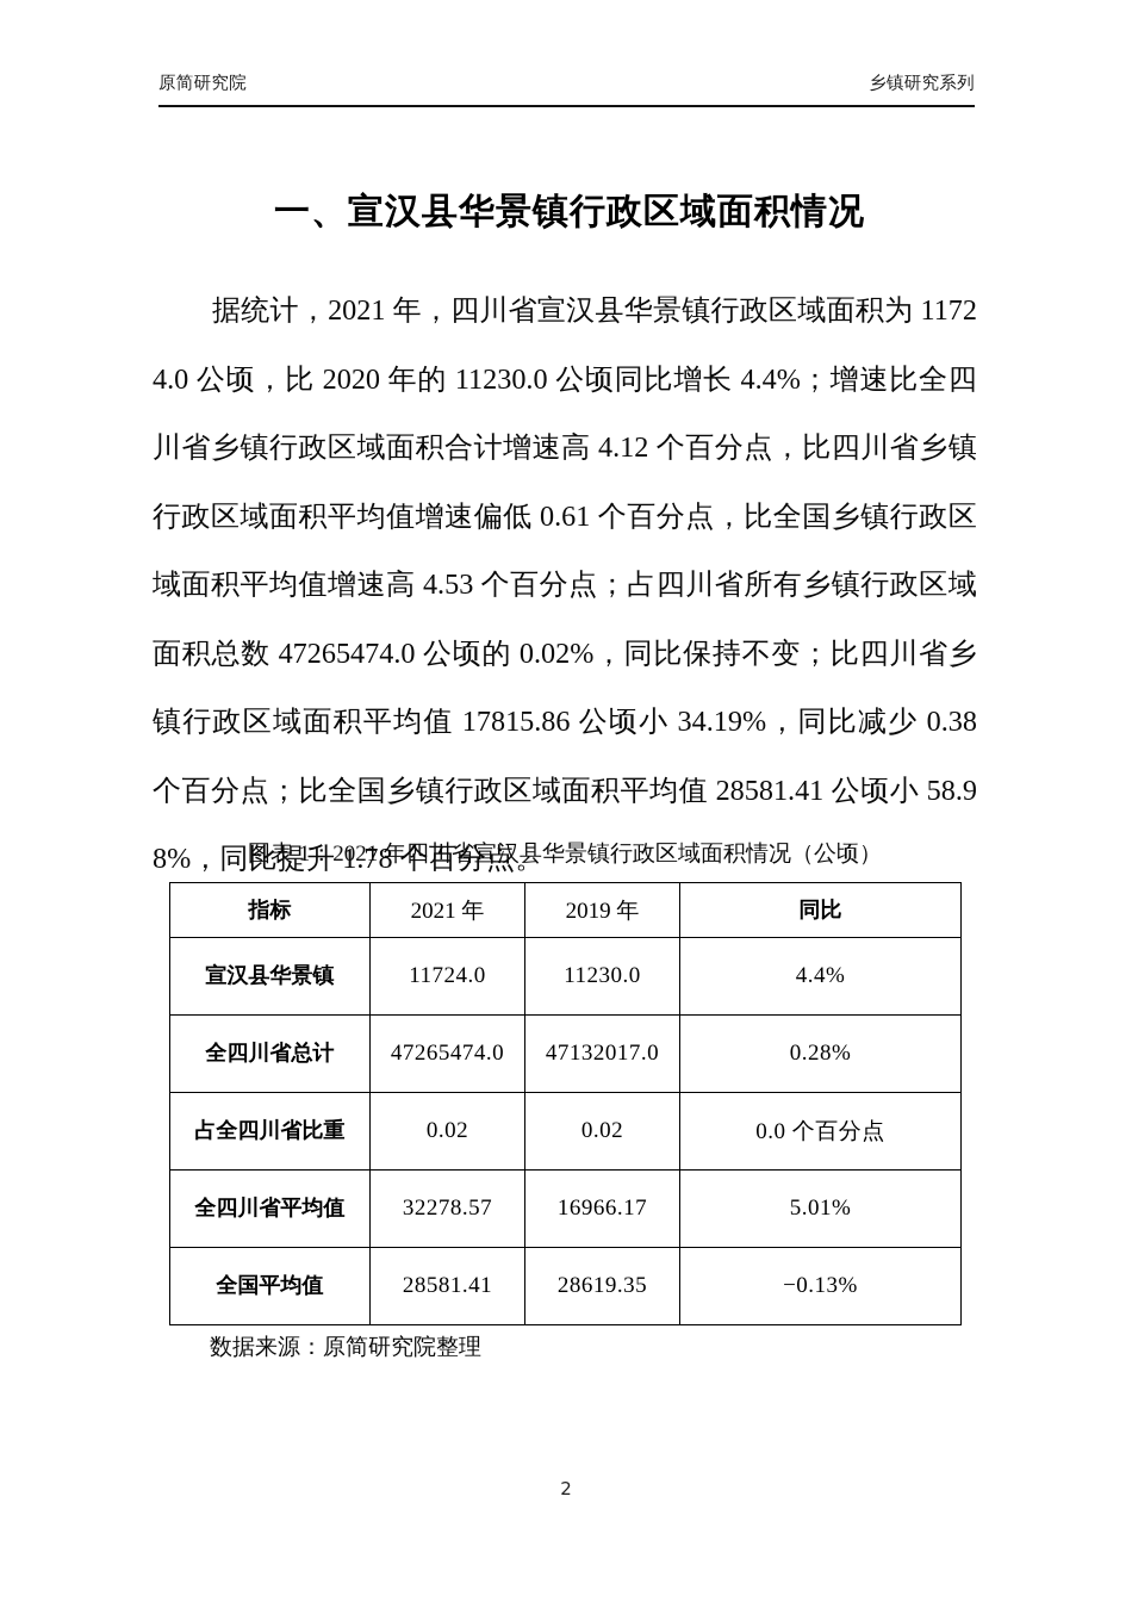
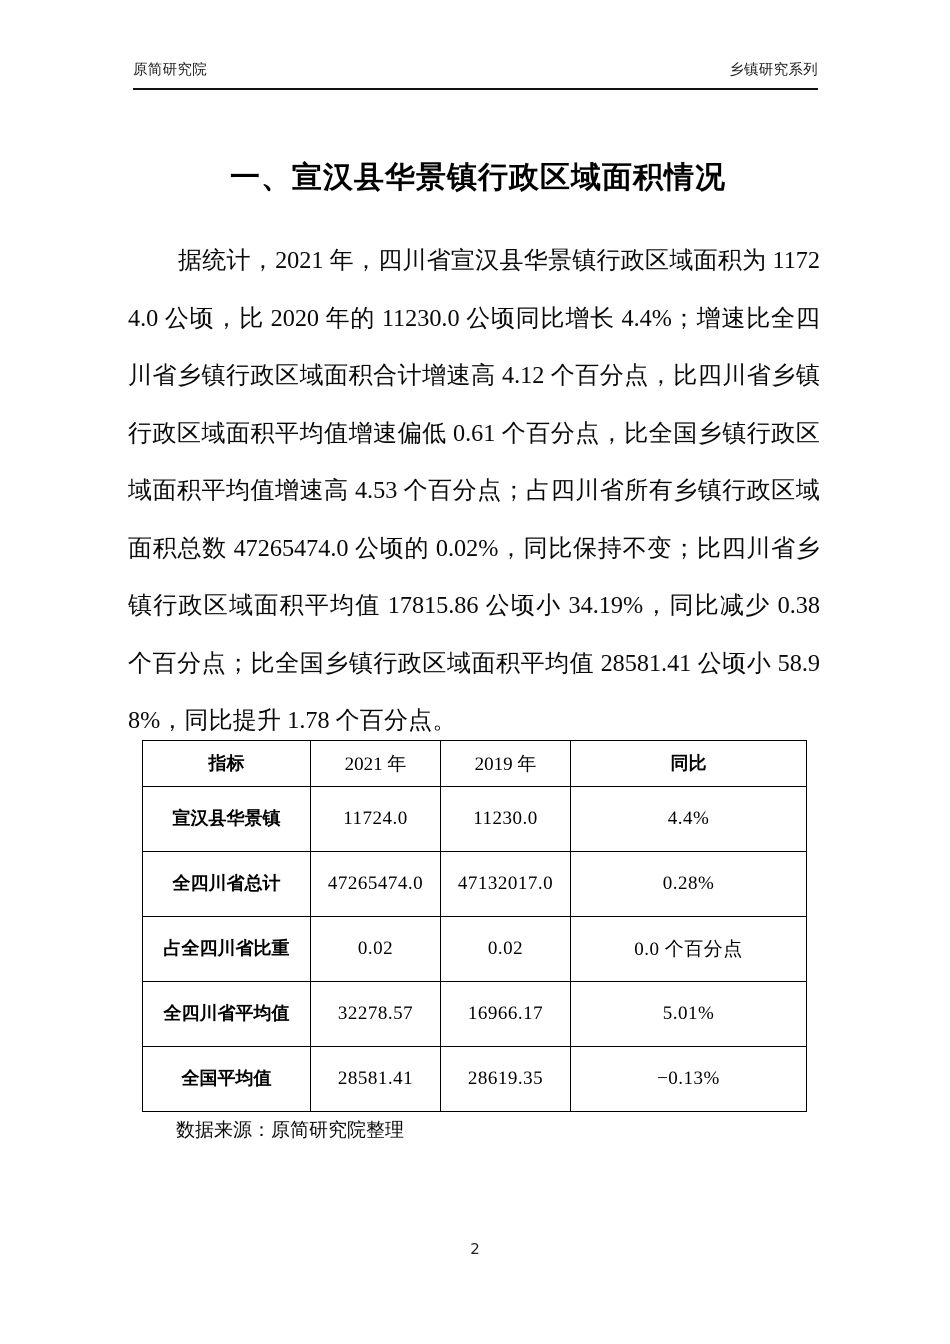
  原简研究院
  乡镇研究系列
  一、宣汉县华景镇行政区域面积情况
  据统计，2021 年，四川省宣汉县华景镇行政区域面积为 11724.0 公顷，比 2020 年的 11230.0 公顷同比增长 4.4%；增速比全四川省乡镇行政区域面积合计增速高 4.12 个百分点，比四川省乡镇行政区域面积平均值增速偏低 0.61 个百分点，比全国乡镇行政区域面积平均值增速高 4.53 个百分点；占四川省所有乡镇行政区域面积总数 47265474.0 公顷的 0.02%，同比保持不变；比四川省乡镇行政区域面积平均值 17815.86 公顷小 34.19%，同比减少 0.38 个百分点；比全国乡镇行政区域面积平均值 28581.41 公顷小 58.98%，同比提升 1.78 个百分点。
- 图表 1：2021 年四川省宣汉县华景镇行政区域面积情况（公顷）
  指标	2021 年	2019 年	同比
  宣汉县华景镇	11724.0	11230.0	4.4%
  全四川省总计	47265474.0	47132017.0	0.28%
  占全四川省比重	0.02	0.02	0.0 个百分点
  全四川省平均值	32278.57	16966.17	5.01%
  全国平均值	28581.41	28619.35	−0.13%
  数据来源：原简研究院整理
  2
